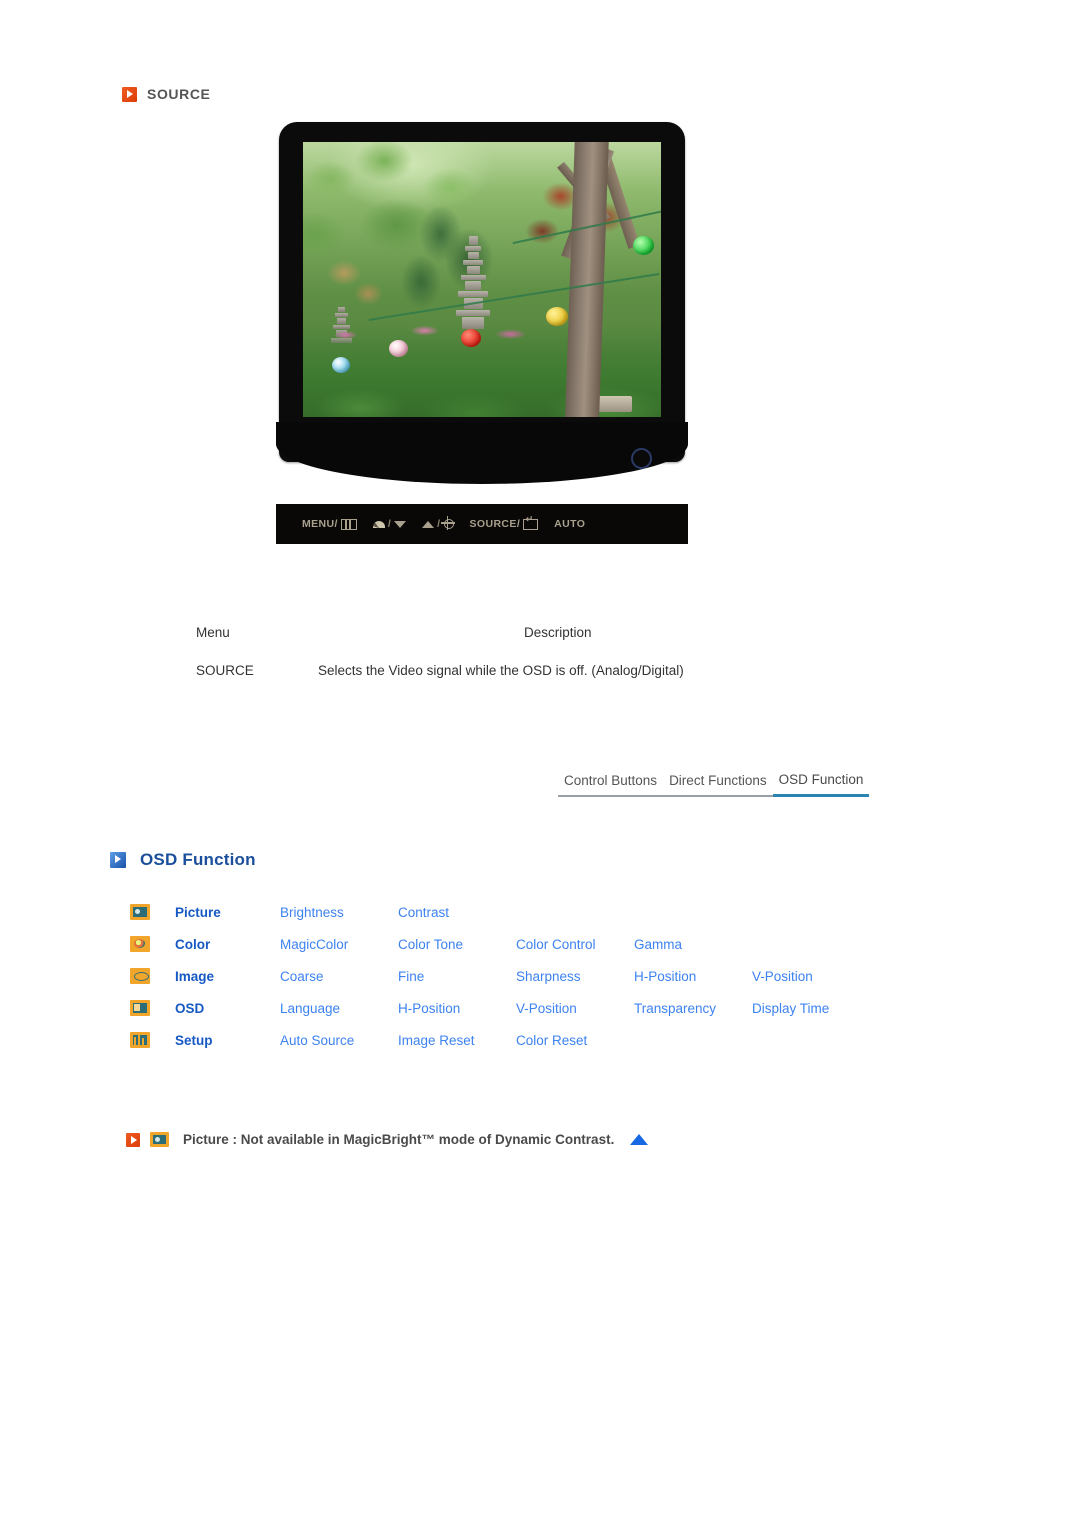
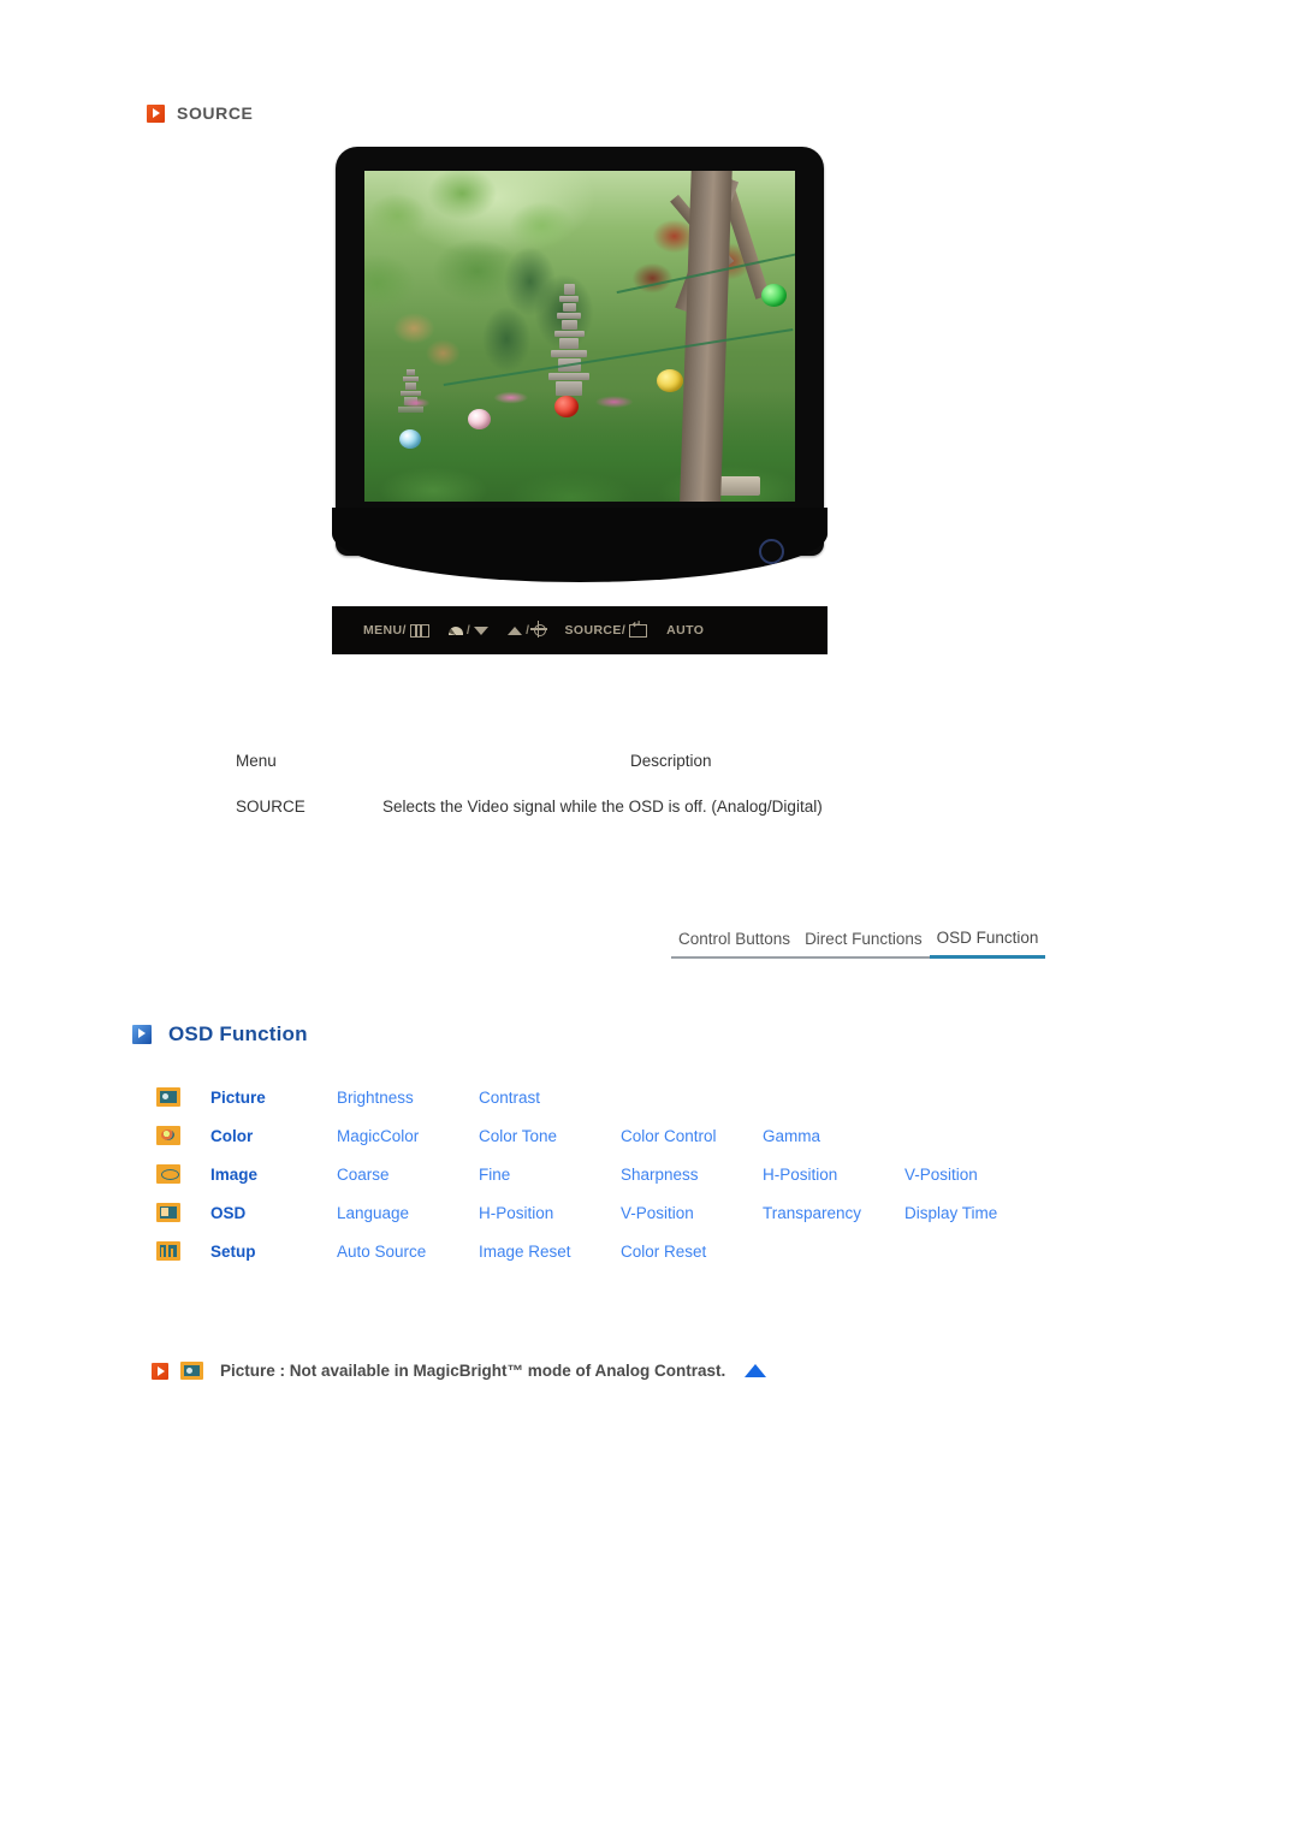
  SOURCE
  MENU/
  /
  /
  SOURCE/
  AUTO
  Menu
  Description
  SOURCE
  Selects the Video signal while the OSD is off. (Analog/Digital)
  Control Buttons
  Direct Functions
  OSD Function
  OSD Function
  Picture
  Brightness
  Contrast
  Color
  MagicColor
  Color Tone
  Color Control
  Gamma
  Image
  Coarse
  Fine
  Sharpness
  H-Position
  V-Position
  OSD
  Language
  H-Position
  V-Position
  Transparency
  Display Time
  Setup
  Auto Source
  Image Reset
  Color Reset
- Picture : Not available in MagicBright™ mode of Dynamic Contrast.
+ Picture : Not available in MagicBright™ mode of Analog Contrast.
